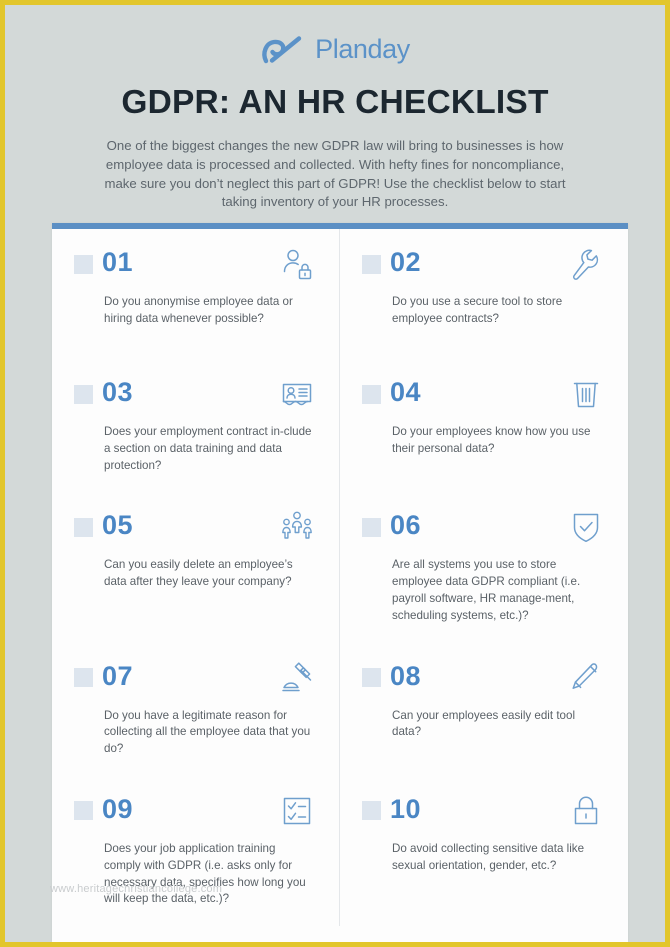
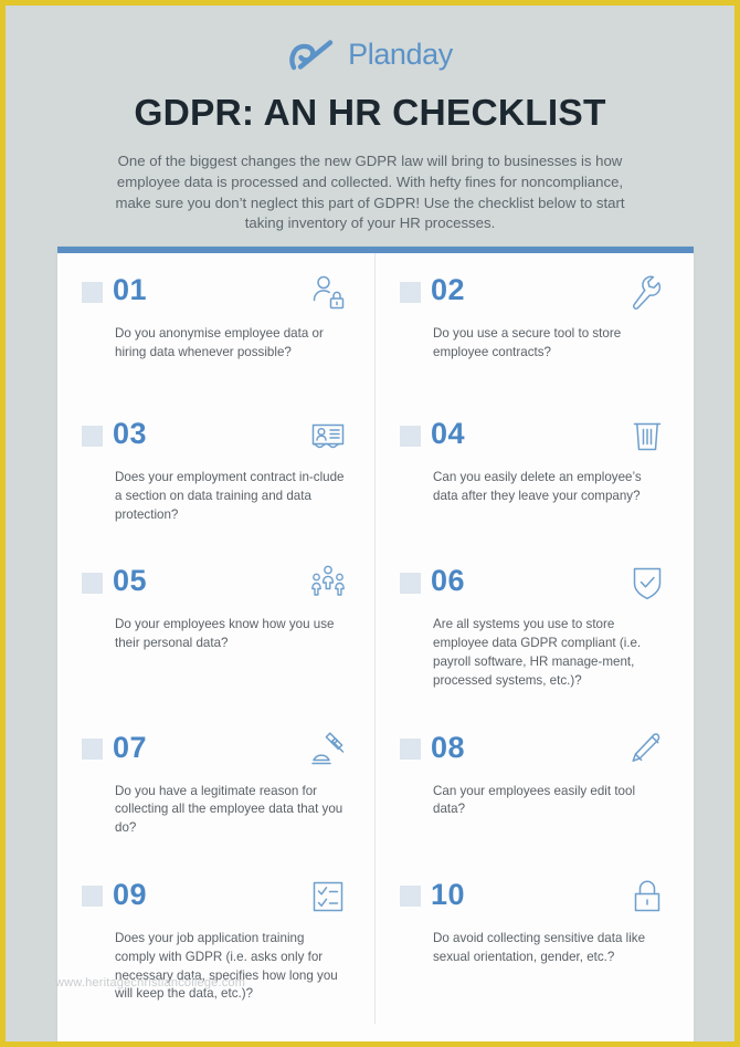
  Planday
  GDPR: AN HR CHECKLIST
  One of the biggest changes the new GDPR law will bring to businesses is how employee data is processed and collected. With hefty fines for noncompliance, make sure you don’t neglect this part of GDPR! Use the checklist below to start taking inventory of your HR processes.
  01
  Do you anonymise employee data or hiring data whenever possible?
  02
  Do you use a secure tool to store employee contracts?
  03
  Does your employment contract in-clude a section on data training and data protection?
  04
- Do your employees know how you use their personal data?
+ Can you easily delete an employee’s data after they leave your company?
  05
- Can you easily delete an employee’s data after they leave your company?
+ Do your employees know how you use their personal data?
  06
- Are all systems you use to store employee data GDPR compliant (i.e. payroll software, HR manage-ment, scheduling systems, etc.)?
+ Are all systems you use to store employee data GDPR compliant (i.e. payroll software, HR manage-ment, processed systems, etc.)?
  07
  Do you have a legitimate reason for collecting all the employee data that you do?
  08
  Can your employees easily edit tool data?
  09
  Does your job application training comply with GDPR (i.e. asks only for necessary data, specifies how long you will keep the data, etc.)?
  10
  Do avoid collecting sensitive data like sexual orientation, gender, etc.?
  www.heritagechristiancollege.com
